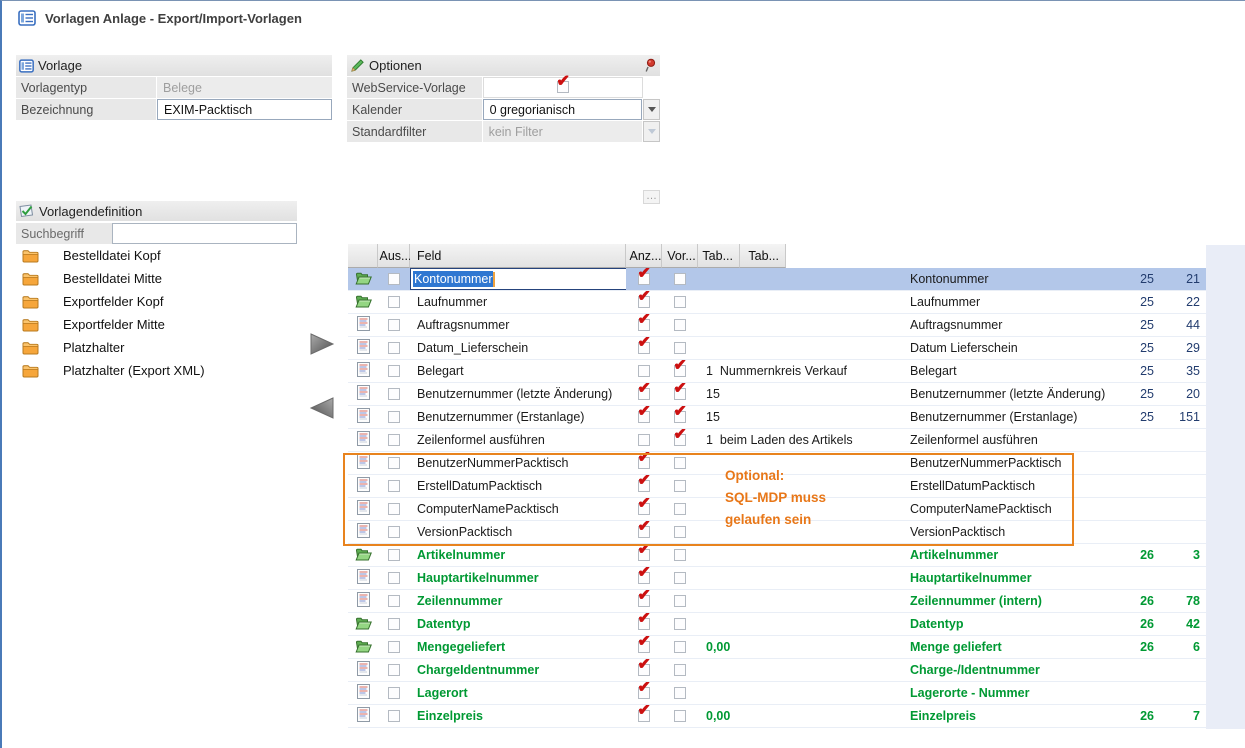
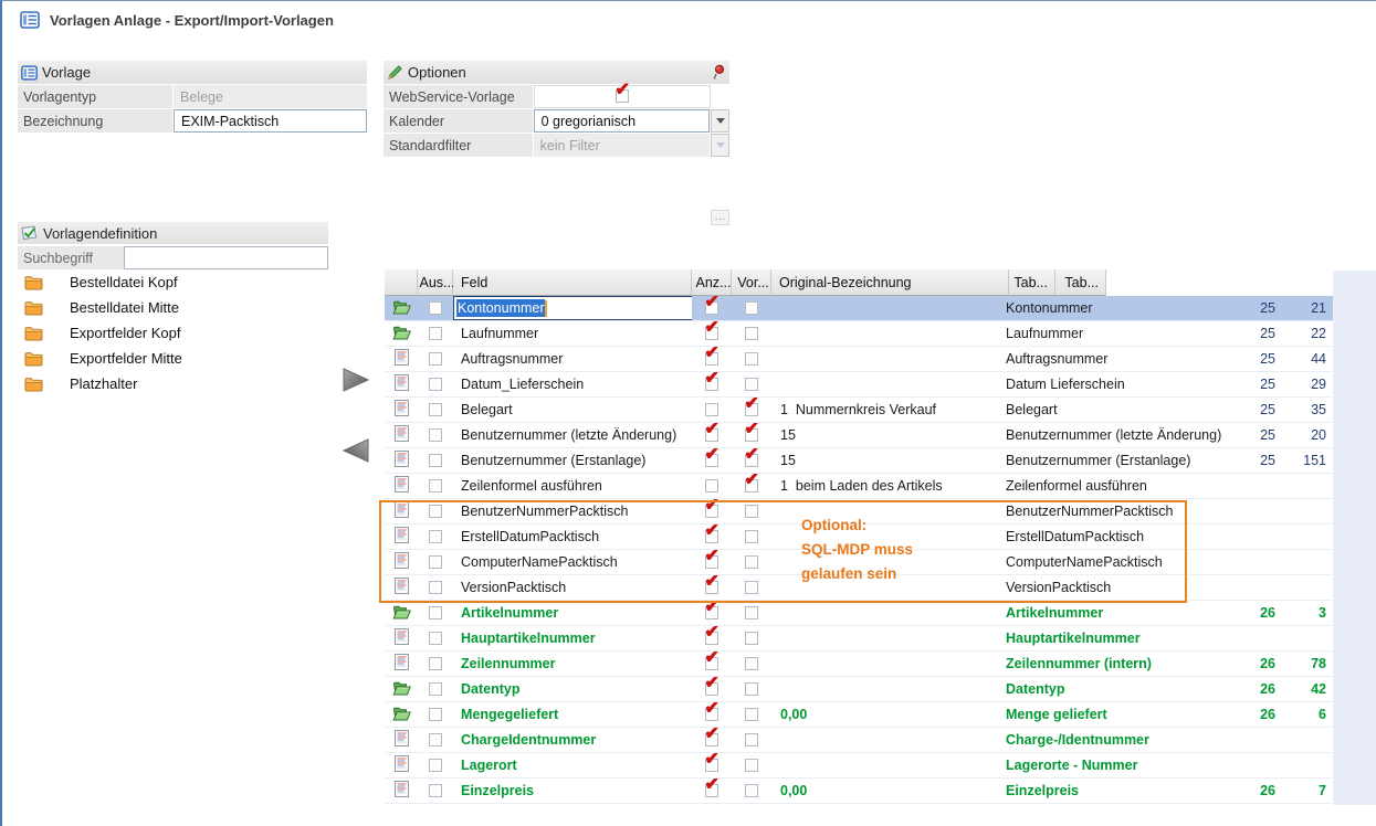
  Vorlagen Anlage - Export/Import-Vorlagen
  Vorlage
  Vorlagentyp
  Belege
  Bezeichnung
  EXIM-Packtisch
  Optionen
  WebService-Vorlage
  ✔
  Kalender
  0 gregorianisch
  Standardfilter
  kein Filter
  …
  Vorlagendefinition
  Suchbegriff
  Bestelldatei Kopf
  Bestelldatei Mitte
  Exportfelder Kopf
  Exportfelder Mitte
  Platzhalter
- Platzhalter (Export XML)
  Aus..
  Feld
  Anz...
  Vor...
+ Original-Bezeichnung
  Tab...
  Tab...
  Kontonummer
  ✔
  Kontonummer
  25
  21
  Laufnummer
  ✔
  Laufnummer
  25
  22
  Auftragsnummer
  ✔
  Auftragsnummer
  25
  44
  Datum_Lieferschein
  ✔
  Datum Lieferschein
  25
  29
  Belegart
  ✔
  1 Nummernkreis Verkauf
  Belegart
  25
  35
  Benutzernummer (letzte Änderung)
  ✔
  ✔
  15
  Benutzernummer (letzte Änderung)
  25
  20
  Benutzernummer (Erstanlage)
  ✔
  ✔
  15
  Benutzernummer (Erstanlage)
  25
  151
  Zeilenformel ausführen
  ✔
  1 beim Laden des Artikels
  Zeilenformel ausführen
  BenutzerNummerPacktisch
  ✔
  BenutzerNummerPacktisch
  ErstellDatumPacktisch
  ✔
  ErstellDatumPacktisch
  ComputerNamePacktisch
  ✔
  ComputerNamePacktisch
  VersionPacktisch
  ✔
  VersionPacktisch
  Artikelnummer
  ✔
  Artikelnummer
  26
  3
  Hauptartikelnummer
  ✔
  Hauptartikelnummer
  Zeilennummer
  ✔
  Zeilennummer (intern)
  26
  78
  Datentyp
  ✔
  Datentyp
  26
  42
  Mengegeliefert
  ✔
  0,00
  Menge geliefert
  26
  6
  ChargeIdentnummer
  ✔
  Charge-/Identnummer
  Lagerort
  ✔
  Lagerorte - Nummer
  Einzelpreis
  ✔
  0,00
  Einzelpreis
  26
  7
  Optional:
  SQL-MDP muss
  gelaufen sein
